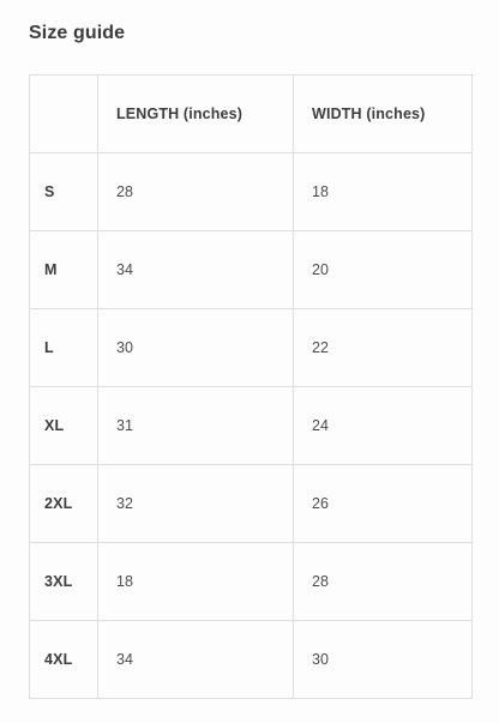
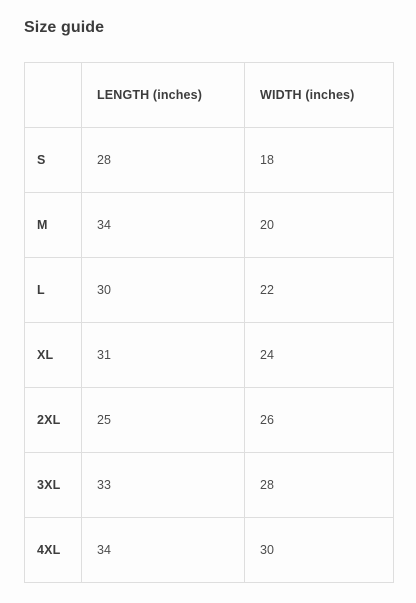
  Size guide
  	LENGTH (inches)	WIDTH (inches)
  S	28	18
  M	34	20
  L	30	22
  XL	31	24
- 2XL	32	26
+ 2XL	25	26
- 3XL	18	28
+ 3XL	33	28
  4XL	34	30
